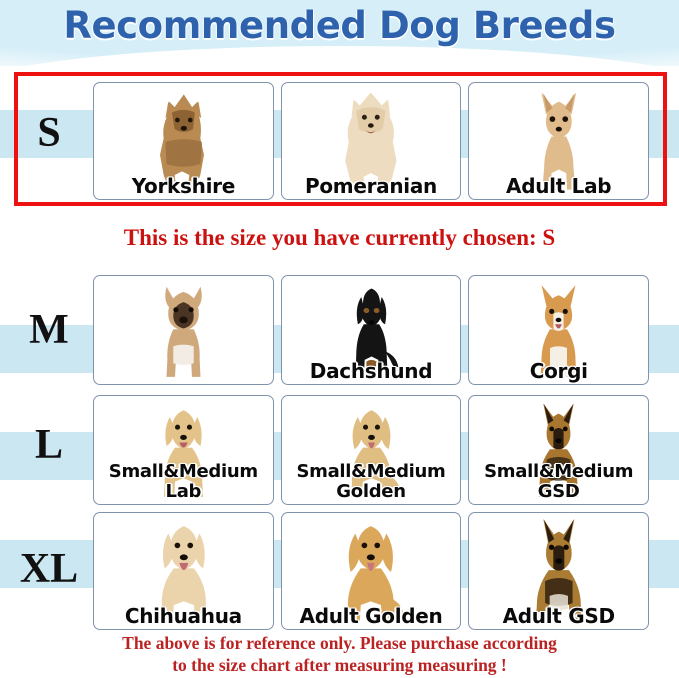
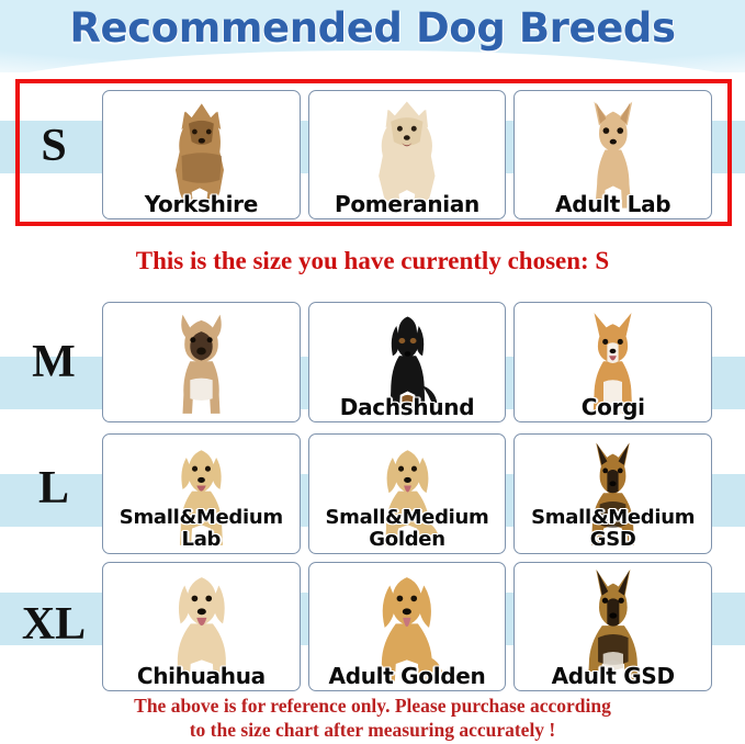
  Recommended Dog Breeds
  S
  Yorkshire
  Pomeranian
  Adult Lab
  This is the size you have currently chosen: S
  M
  Dachshund
  Corgi
  L
  Small&Medium
  Lab
  Small&Medium
  Golden
  Small&Medium
  GSD
  XL
  Chihuahua
  Adult Golden
  Adult GSD
  The above is for reference only. Please purchase according
- to the size chart after measuring measuring !
+ to the size chart after measuring accurately !
